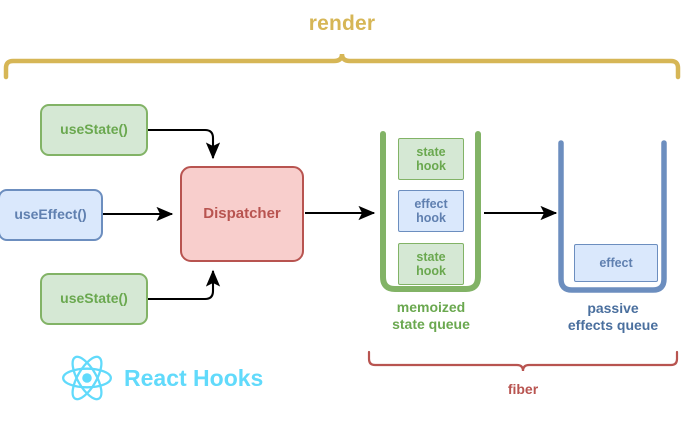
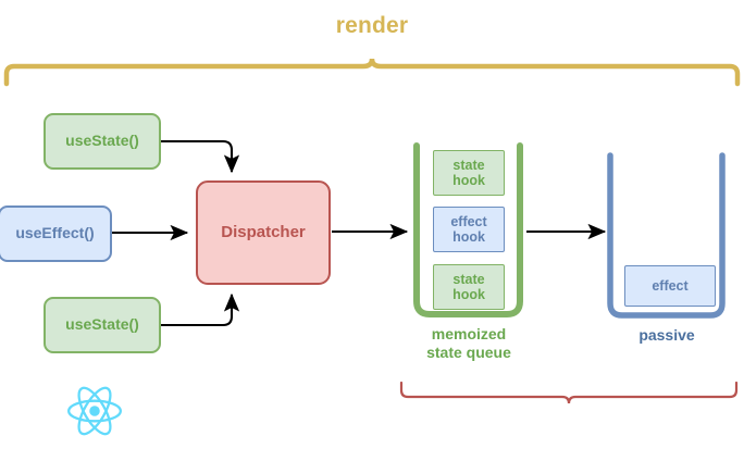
  render
  useState()
  useEffect()
  useState()
  Dispatcher
  state
  hook
  effect
  hook
  state
  hook
  memoized
  state queue
  effect
  passive
- effects queue
- fiber
- React Hooks
